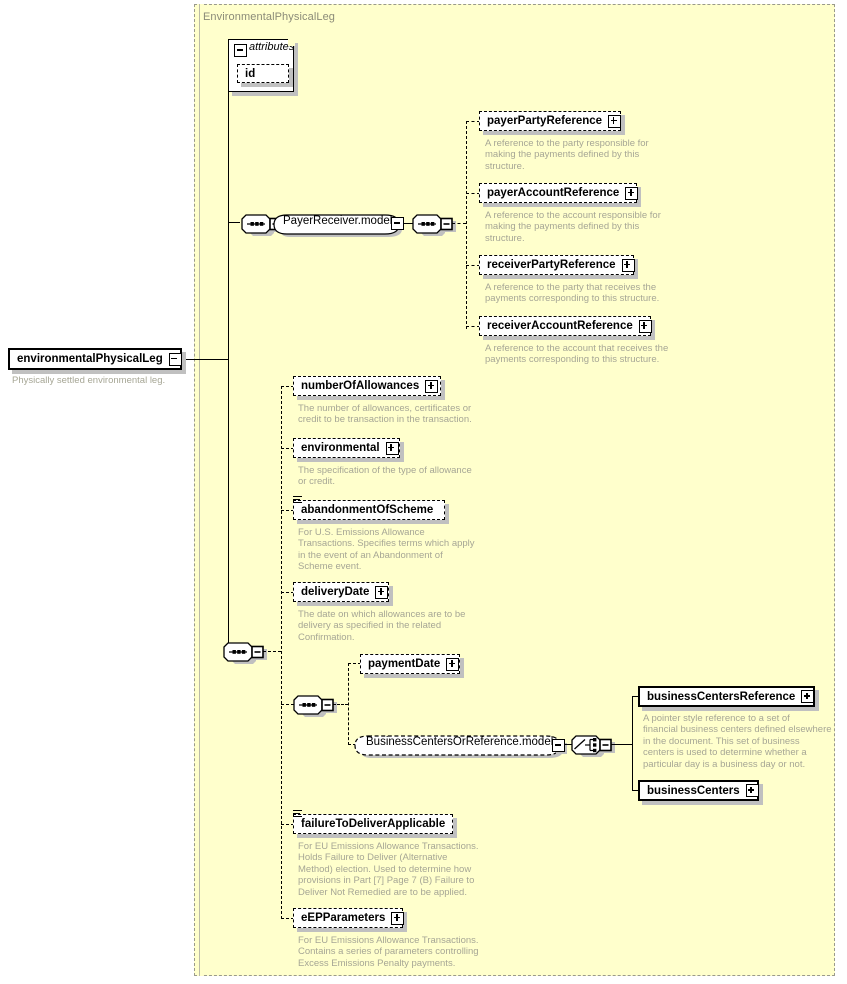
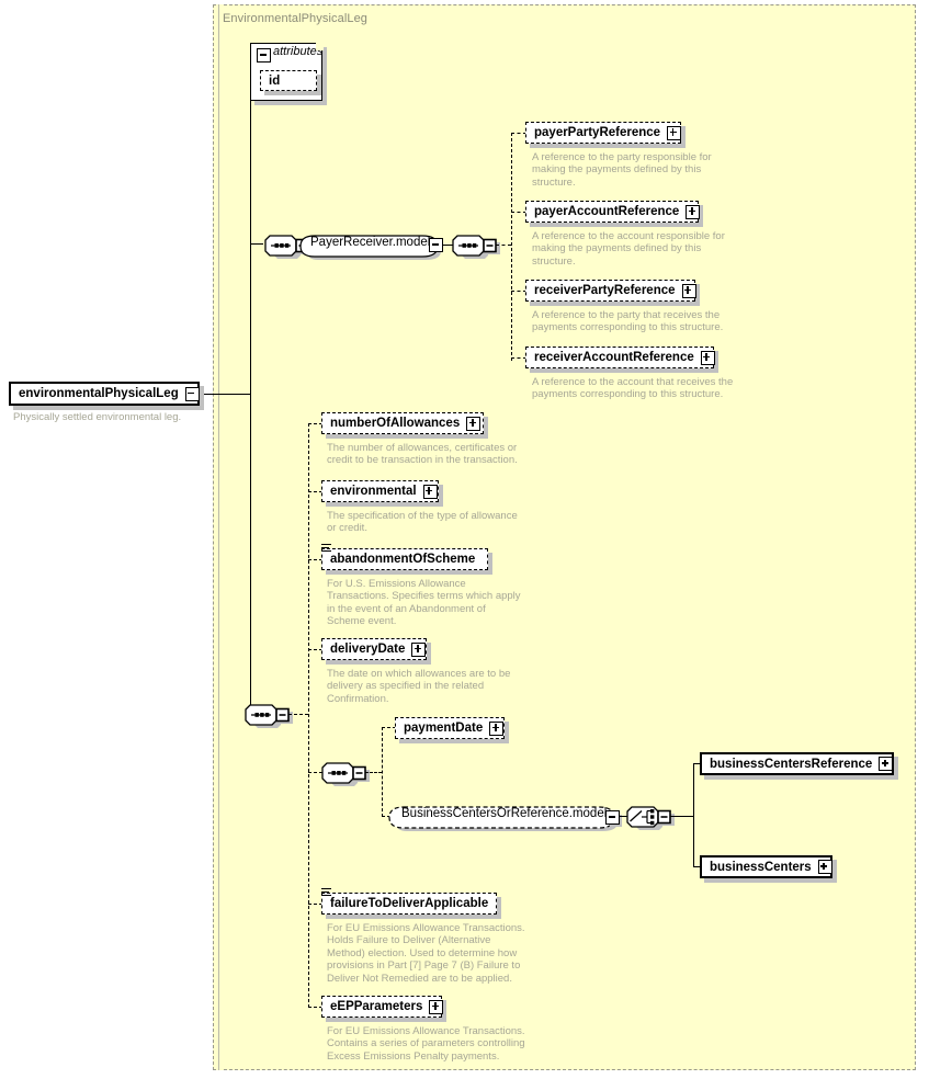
  EnvironmentalPhysicalLeg
  environmentalPhysicalLeg
  Physically settled environmental leg.
  attributes
  id
  PayerReceiver.mode
  payerPartyReference
  A reference to the party responsible for
  making the payments defined by this
  structure.
  payerAccountReference
  A reference to the account responsible for
  making the payments defined by this
  structure.
  receiverPartyReference
  A reference to the party that receives the
  payments corresponding to this structure.
  receiverAccountReference
  A reference to the account that receives the
  payments corresponding to this structure.
  numberOfAllowances
  The number of allowances, certificates or
  credit to be transaction in the transaction.
  environmental
  The specification of the type of allowance
  or credit.
  abandonmentOfScheme
  For U.S. Emissions Allowance
  Transactions. Specifies terms which apply
  in the event of an Abandonment of
  Scheme event.
  deliveryDate
  The date on which allowances are to be
  delivery as specified in the related
  Confirmation.
  paymentDate
  BusinessCentersOrReference.mode
  businessCentersReference
- A pointer style reference to a set of
- financial business centers defined elsewhere
- in the document. This set of business
- centers is used to determine whether a
- particular day is a business day or not.
  businessCenters
  failureToDeliverApplicable
  For EU Emissions Allowance Transactions.
  Holds Failure to Deliver (Alternative
  Method) election. Used to determine how
  provisions in Part [7] Page 7 (B) Failure to
  Deliver Not Remedied are to be applied.
  eEPParameters
  For EU Emissions Allowance Transactions.
  Contains a series of parameters controlling
  Excess Emissions Penalty payments.
